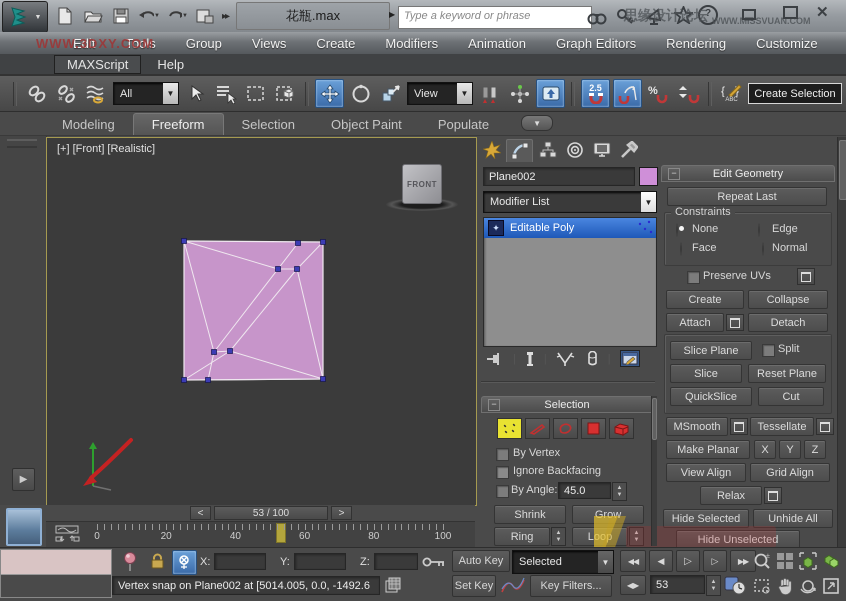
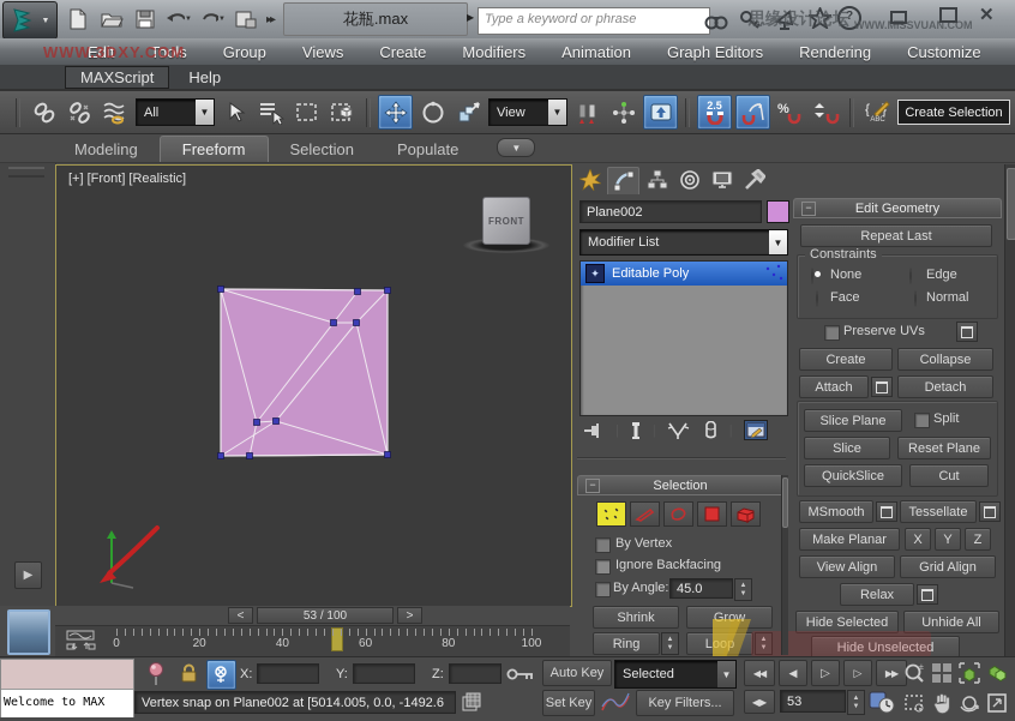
  ▸▸
  花瓶.max
  ▶
  Type a keyword or phrase
  ?
  思缘设计论坛
  WWW.MISSVUAN.COM
  ✕
  Edit
  Tools
  Group
  Views
  Create
  Modifiers
  Animation
  Graph Editors
  Rendering
  Customize
  WWW.3DXY.COM
  MAXScript
  Help
  All
  ▼
  View
  ▼
  2.5
  %
  {
  Create Selection
  Modeling
  Freeform
  Selection
- Object Paint
  Populate
  ▼
  ▶
  [+] [Front] [Realistic]
  FRONT
  Plane002
  Modifier List
  ▼
  ✦
  Editable Poly
  −
  Selection
  By Vertex
  Ignore Backfacing
  By Angle:
  45.0
  Shrink
  Grow
  Ring
  Loop
  −
  Edit Geometry
  Repeat Last
  Constraints
  None
  Edge
  Face
  Normal
  Preserve UVs
  Create
  Collapse
  Attach
  Detach
  Slice Plane
  Split
  Slice
  Reset Plane
  QuickSlice
  Cut
  MSmooth
  Tessellate
  Make Planar
  X
  Y
  Z
  View Align
  Grid Align
  Relax
  Hide Selected
  Unhide All
  Hide Unselected
  <
  53 / 100
  >
  0
  20
  40
  60
  80
  100
+ Welcome to MAX
  X:
  Y:
  Z:
  Vertex snap on Plane002 at [5014.005, 0.0, -1492.6
  Auto Key
  Set Key
  Selected
  ▼
  Key Filters...
  ◀◀
  ◀
  ▷
  ▷
  ▶▶
  ◀▶
  53
